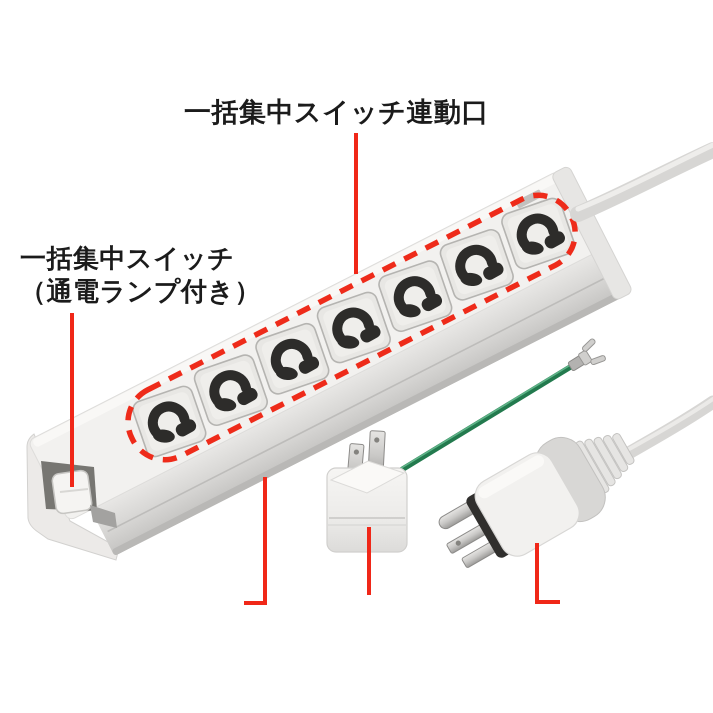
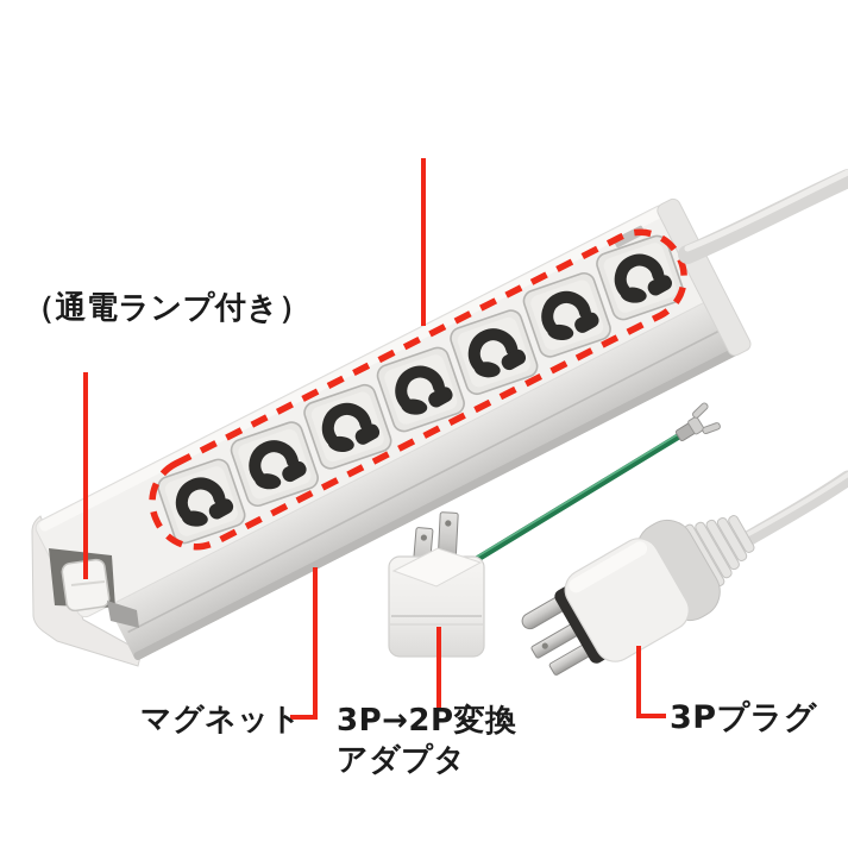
- 一括集中スイッチ連動口
- 一括集中スイッチ
  （通電ランプ付き）
+ マグネット
+ 3P→2P変換
+ アダプタ
+ 3Pプラグ
